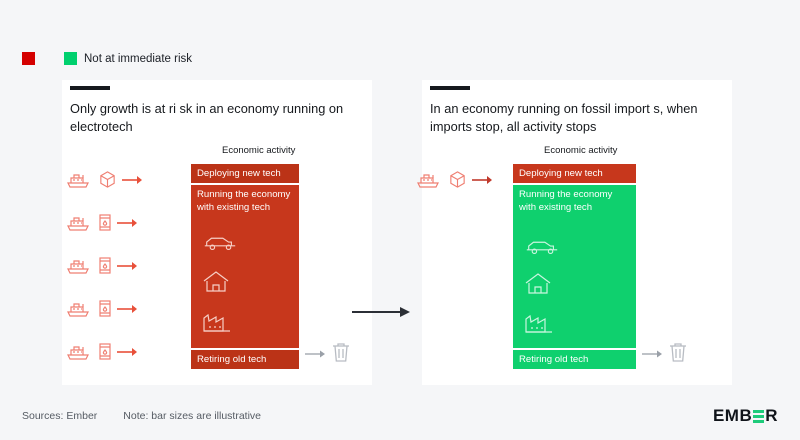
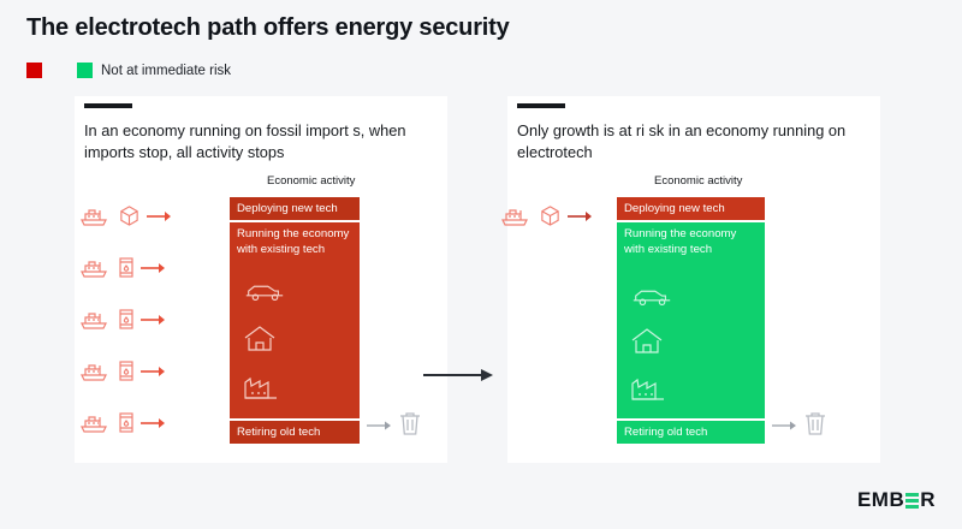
+ The electrotech path offers energy security
  Not at immediate risk
- Only growth is at ri sk in an economy running on electrotech
+ In an economy running on fossil import s, when imports stop, all activity stops
  Economic activity
  Deploying new tech
  Running the economy with existing tech
  Retiring old tech
- In an economy running on fossil import s, when imports stop, all activity stops
+ Only growth is at ri sk in an economy running on electrotech
  Economic activity
  Deploying new tech
  Running the economy with existing tech
  Retiring old tech
- Sources: Ember
- Note: bar sizes are illustrative
  EMB
  R
